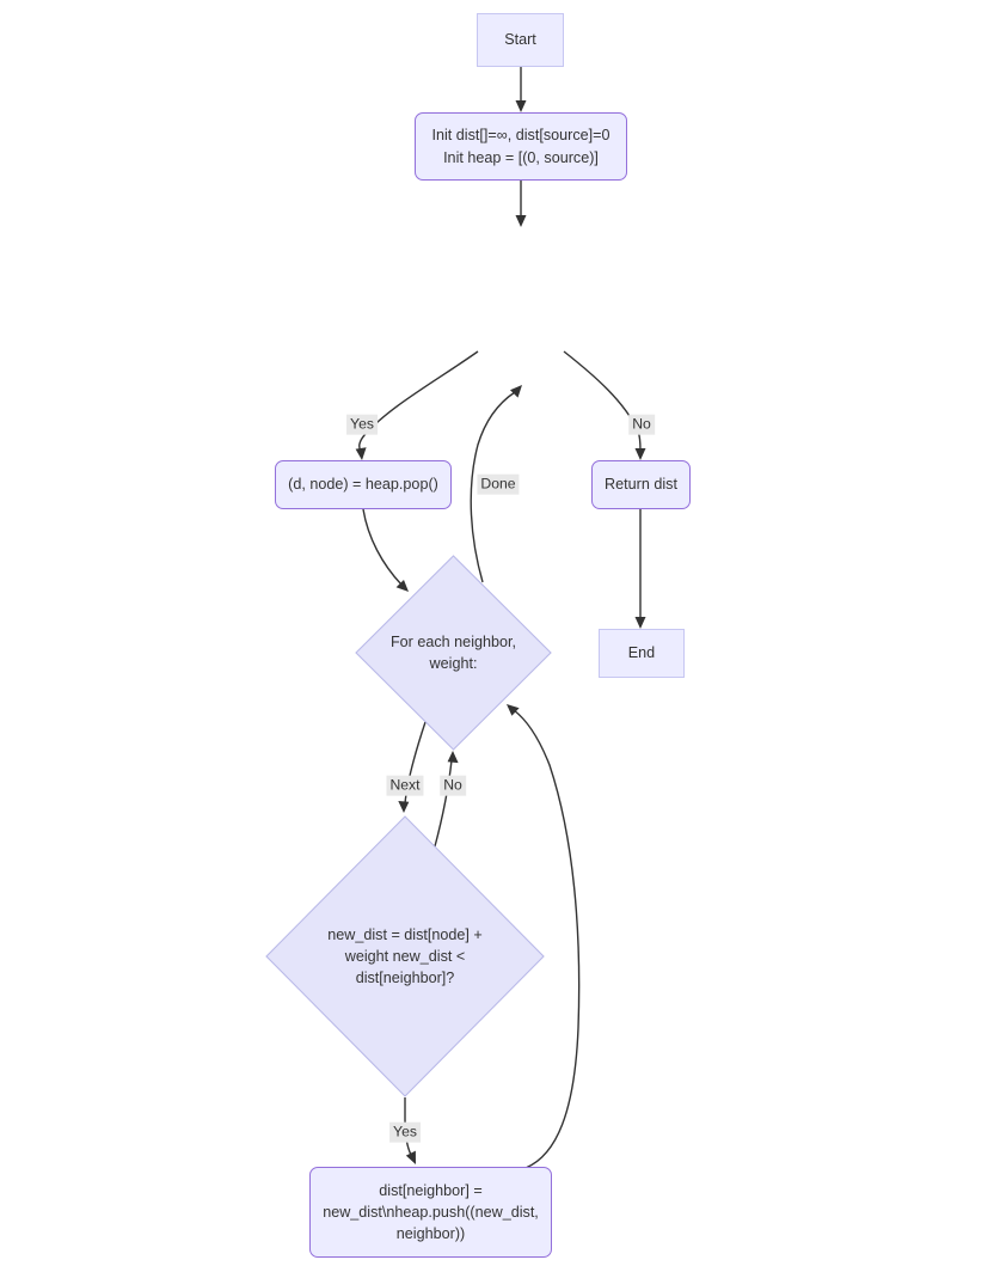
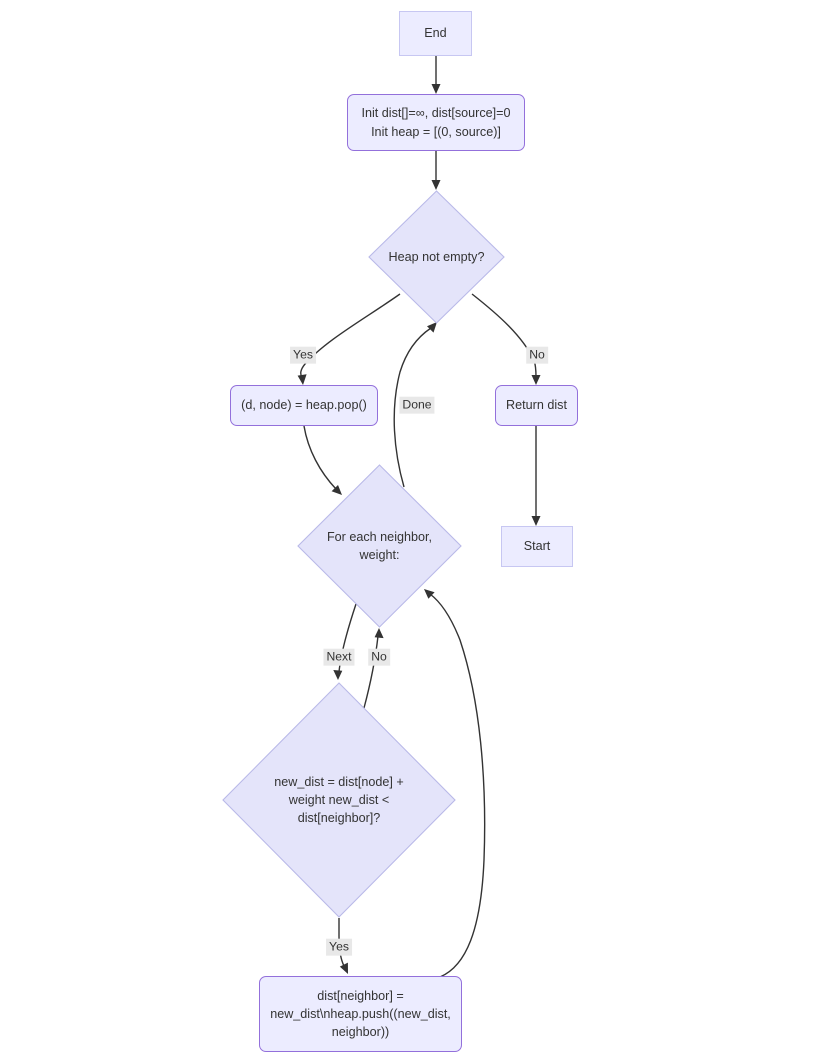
  Yes
  No
  Done
  Next
  No
  Yes
- Start
+ End
  Init dist[]=∞, dist[source]=0
  Init heap = [(0, source)]
+ Heap not empty?
  (d, node) = heap.pop()
  Return dist
- End
+ Start
  For each neighbor,
  weight:
  new_dist = dist[node] +
  weight new_dist <
  dist[neighbor]?
  dist[neighbor] =
  new_dist\nheap.push((new_dist,
  neighbor))
